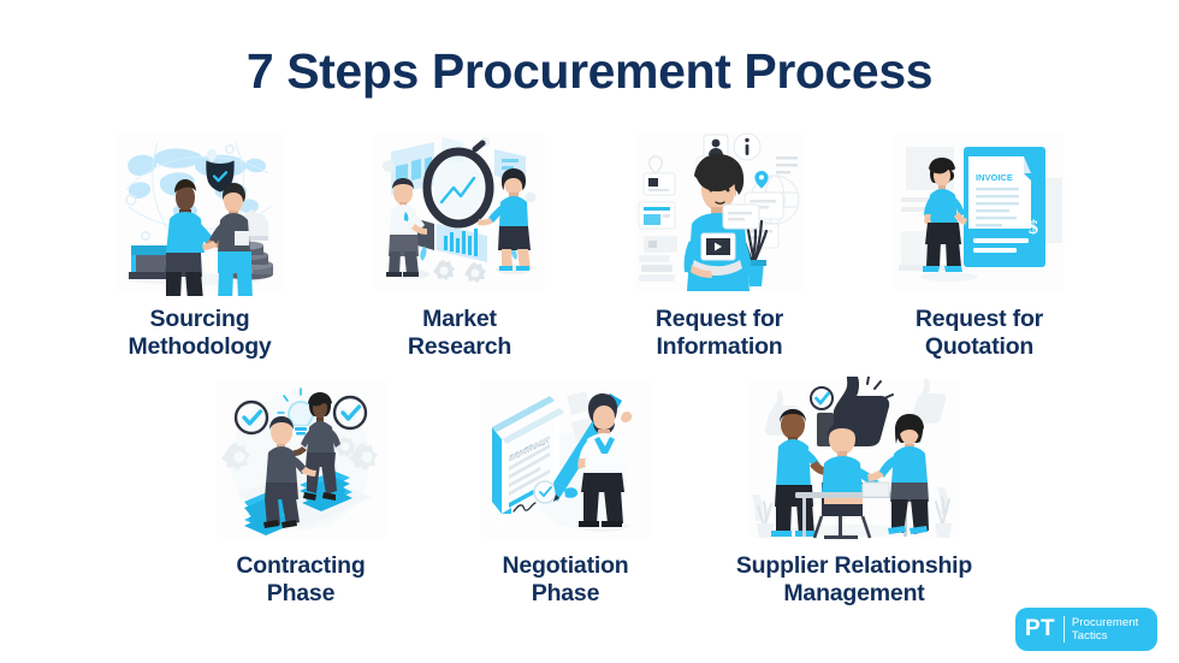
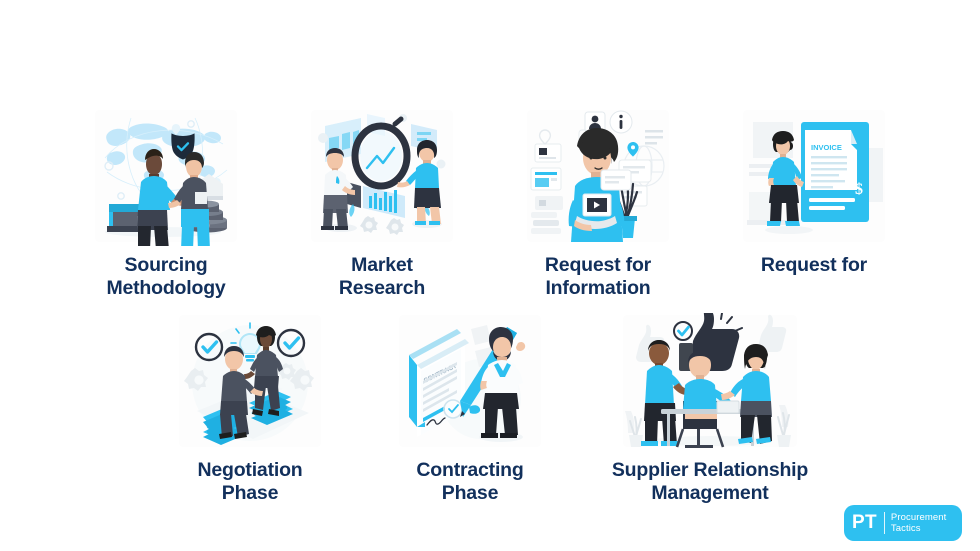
- 7 Steps Procurement Process
  Sourcing
  Methodology
  Market
  Research
  Request for
  Information
  INVOICE
  $
  Request for
- Quotation
- Contracting
+ Negotiation
  Phase
- Negotiation
+ Contracting
  Phase
  Supplier Relationship
  Management
  PT
  Procurement
  Tactics
